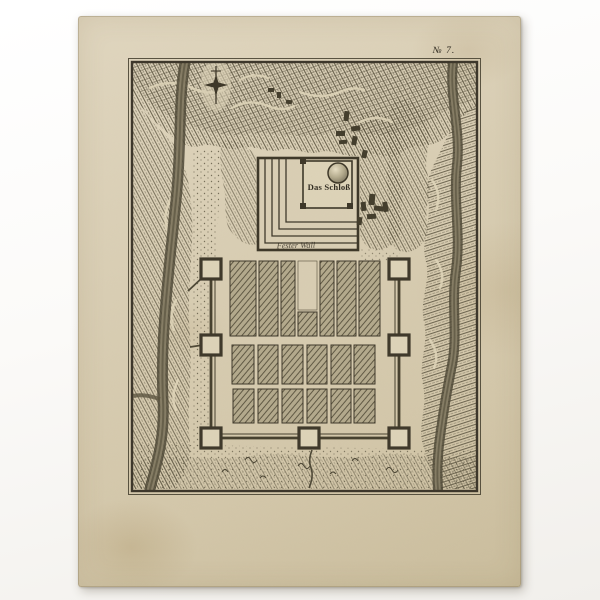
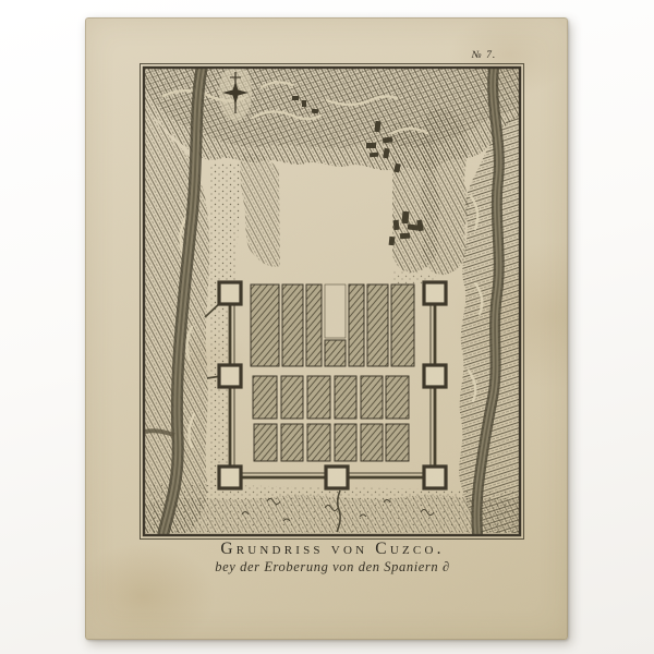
- Das Schloß
- Fester Wall
  № 7.
+ Grundriss von Cuzco.
+ bey der Eroberung von den Spaniern ∂
